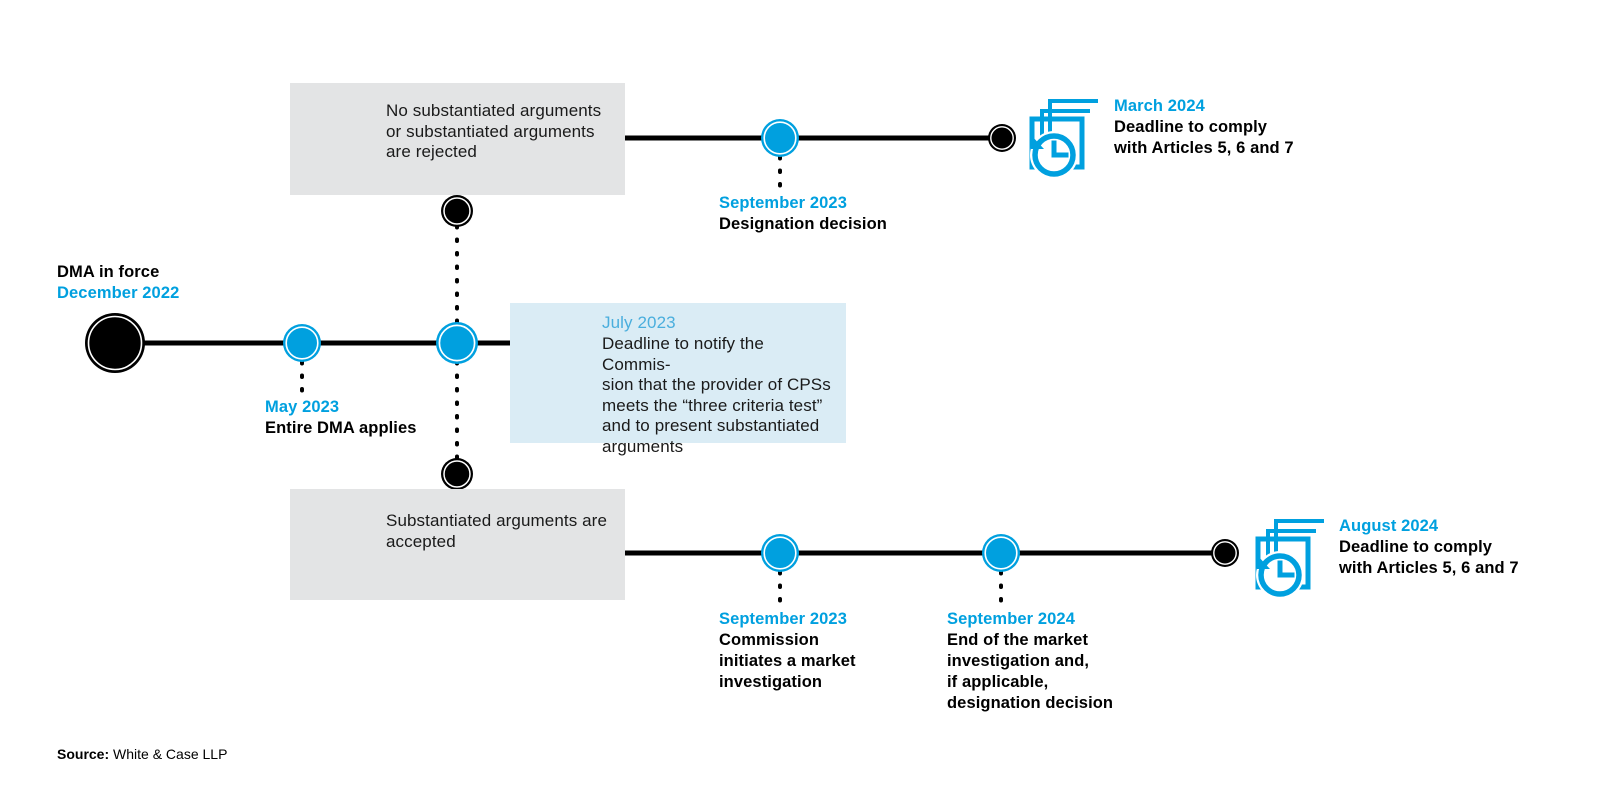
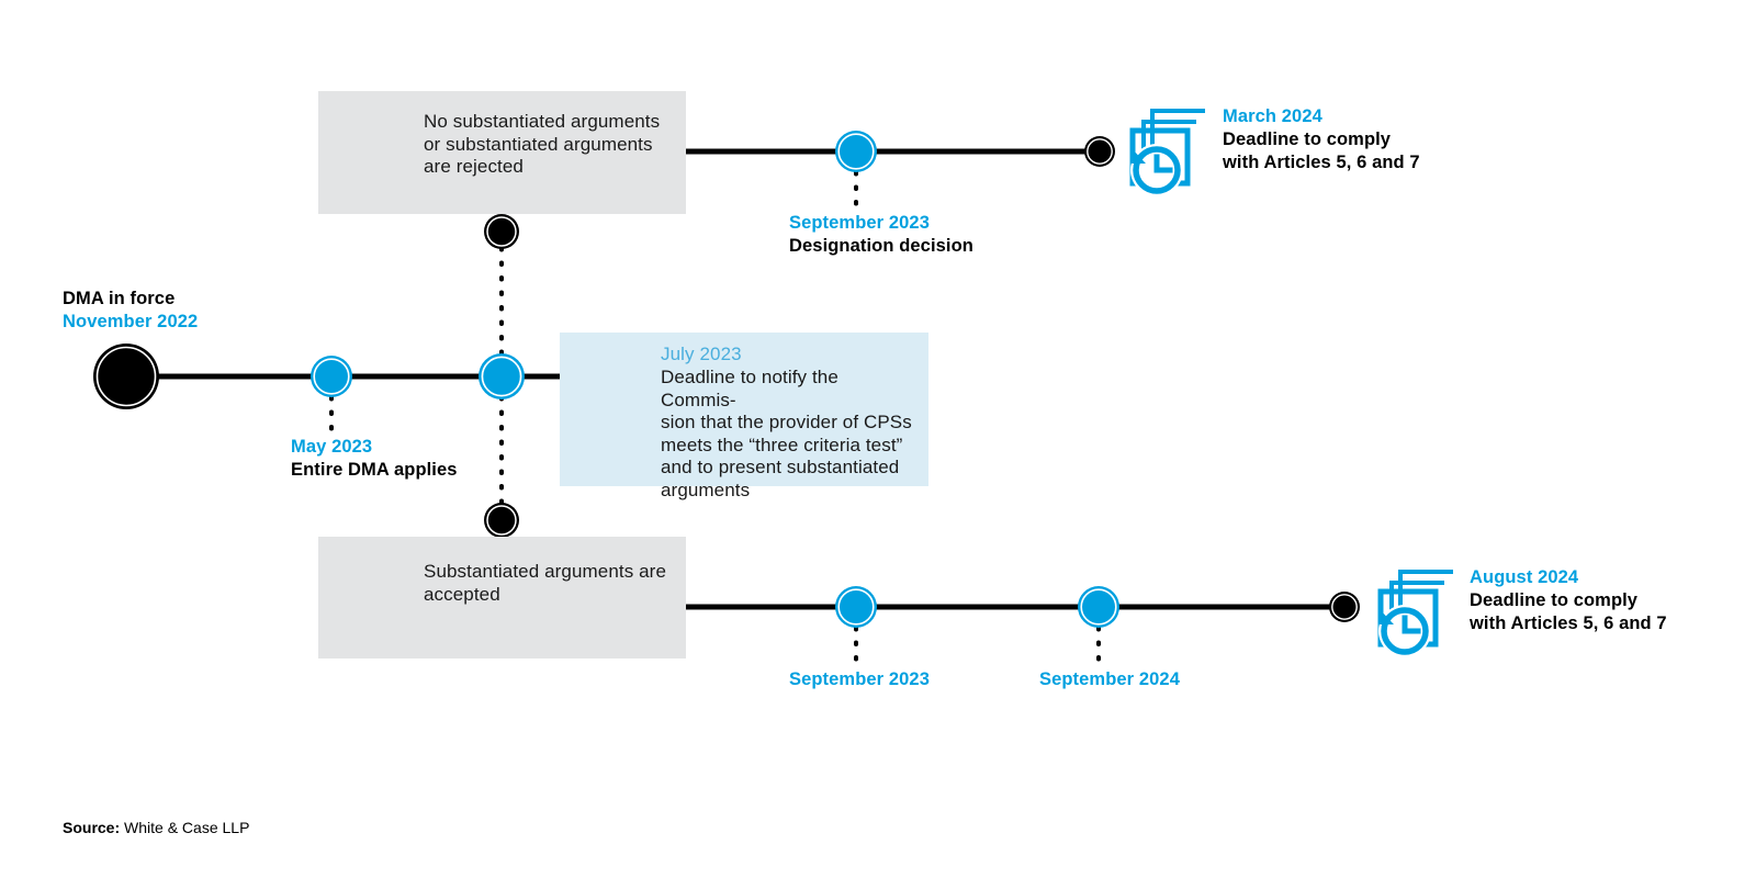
  No substantiated arguments
  or substantiated arguments
  are rejected
  July 2023
  Deadline to notify the Commis-
  sion that the provider of CPSs
  meets the “three criteria test”
  and to present substantiated
  arguments
  Substantiated arguments are
  accepted
  DMA in force
- December 2022
+ November 2022
  May 2023
  Entire DMA applies
  September 2023
  Designation decision
  September 2023
- Commission
- initiates a market
- investigation
  September 2024
- End of the market
- investigation and,
- if applicable,
- designation decision
  March 2024
  Deadline to comply
  with Articles 5, 6 and 7
  August 2024
  Deadline to comply
  with Articles 5, 6 and 7
  Source: White & Case LLP
